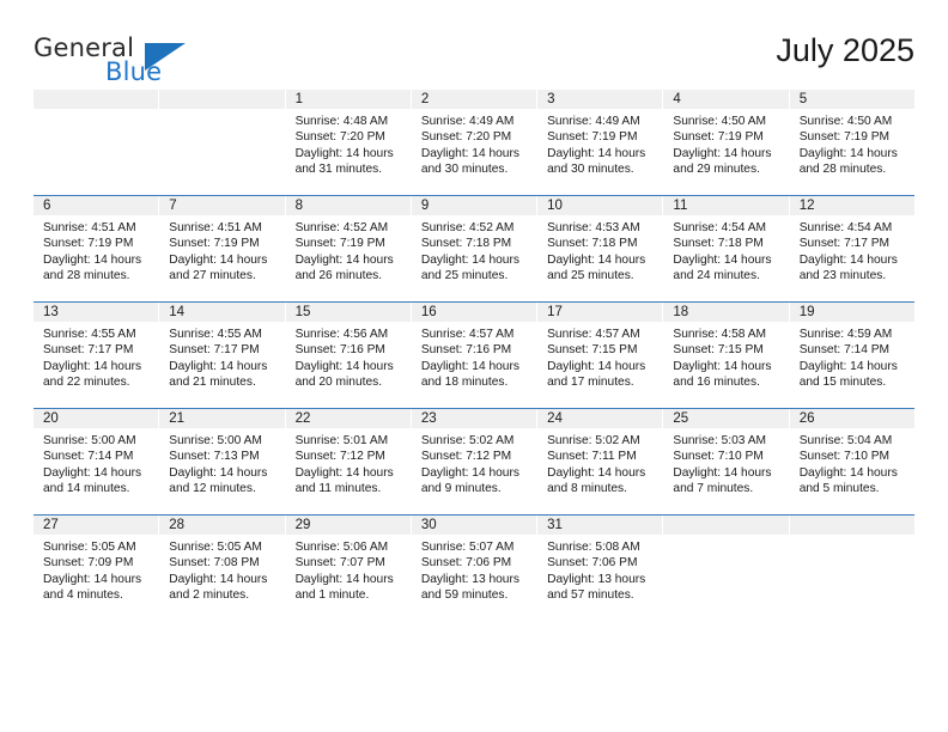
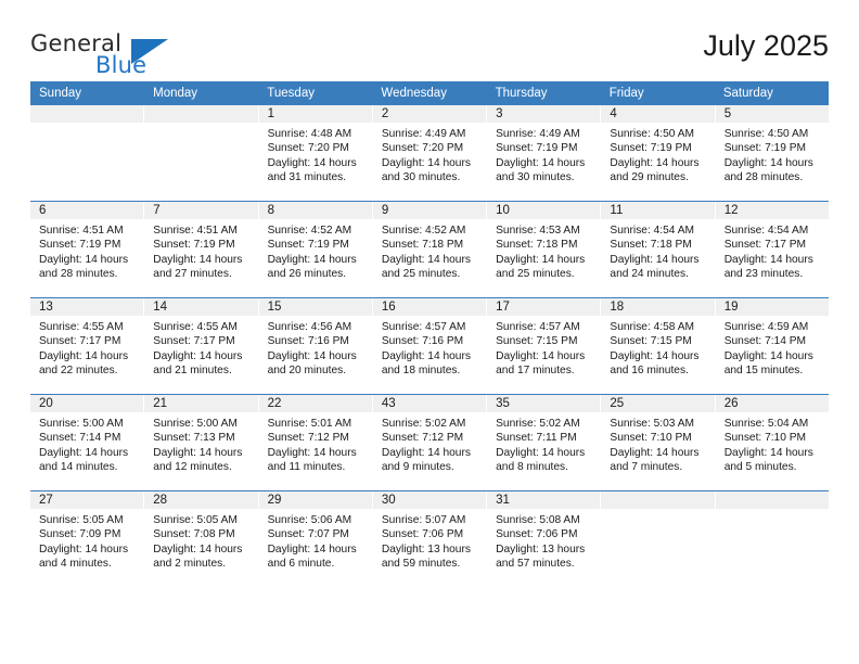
  General
  Blue
  July 2025
+ Sunday
+ Monday
+ Tuesday
+ Wednesday
+ Thursday
+ Friday
+ Saturday
  1
  Sunrise: 4:48 AM
  Sunset: 7:20 PM
  Daylight: 14 hours
  and 31 minutes.
  2
  Sunrise: 4:49 AM
  Sunset: 7:20 PM
  Daylight: 14 hours
  and 30 minutes.
  3
  Sunrise: 4:49 AM
  Sunset: 7:19 PM
  Daylight: 14 hours
  and 30 minutes.
  4
  Sunrise: 4:50 AM
  Sunset: 7:19 PM
  Daylight: 14 hours
  and 29 minutes.
  5
  Sunrise: 4:50 AM
  Sunset: 7:19 PM
  Daylight: 14 hours
  and 28 minutes.
  6
  Sunrise: 4:51 AM
  Sunset: 7:19 PM
  Daylight: 14 hours
  and 28 minutes.
  7
  Sunrise: 4:51 AM
  Sunset: 7:19 PM
  Daylight: 14 hours
  and 27 minutes.
  8
  Sunrise: 4:52 AM
  Sunset: 7:19 PM
  Daylight: 14 hours
  and 26 minutes.
  9
  Sunrise: 4:52 AM
  Sunset: 7:18 PM
  Daylight: 14 hours
  and 25 minutes.
  10
  Sunrise: 4:53 AM
  Sunset: 7:18 PM
  Daylight: 14 hours
  and 25 minutes.
  11
  Sunrise: 4:54 AM
  Sunset: 7:18 PM
  Daylight: 14 hours
  and 24 minutes.
  12
  Sunrise: 4:54 AM
  Sunset: 7:17 PM
  Daylight: 14 hours
  and 23 minutes.
  13
  Sunrise: 4:55 AM
  Sunset: 7:17 PM
  Daylight: 14 hours
  and 22 minutes.
  14
  Sunrise: 4:55 AM
  Sunset: 7:17 PM
  Daylight: 14 hours
  and 21 minutes.
  15
  Sunrise: 4:56 AM
  Sunset: 7:16 PM
  Daylight: 14 hours
  and 20 minutes.
  16
  Sunrise: 4:57 AM
  Sunset: 7:16 PM
  Daylight: 14 hours
  and 18 minutes.
  17
  Sunrise: 4:57 AM
  Sunset: 7:15 PM
  Daylight: 14 hours
  and 17 minutes.
  18
  Sunrise: 4:58 AM
  Sunset: 7:15 PM
  Daylight: 14 hours
  and 16 minutes.
  19
  Sunrise: 4:59 AM
  Sunset: 7:14 PM
  Daylight: 14 hours
  and 15 minutes.
  20
  Sunrise: 5:00 AM
  Sunset: 7:14 PM
  Daylight: 14 hours
  and 14 minutes.
  21
  Sunrise: 5:00 AM
  Sunset: 7:13 PM
  Daylight: 14 hours
  and 12 minutes.
  22
  Sunrise: 5:01 AM
  Sunset: 7:12 PM
  Daylight: 14 hours
  and 11 minutes.
- 23
+ 43
  Sunrise: 5:02 AM
  Sunset: 7:12 PM
  Daylight: 14 hours
  and 9 minutes.
- 24
+ 35
  Sunrise: 5:02 AM
  Sunset: 7:11 PM
  Daylight: 14 hours
  and 8 minutes.
  25
  Sunrise: 5:03 AM
  Sunset: 7:10 PM
  Daylight: 14 hours
  and 7 minutes.
  26
  Sunrise: 5:04 AM
  Sunset: 7:10 PM
  Daylight: 14 hours
  and 5 minutes.
  27
  Sunrise: 5:05 AM
  Sunset: 7:09 PM
  Daylight: 14 hours
  and 4 minutes.
  28
  Sunrise: 5:05 AM
  Sunset: 7:08 PM
  Daylight: 14 hours
  and 2 minutes.
  29
  Sunrise: 5:06 AM
  Sunset: 7:07 PM
  Daylight: 14 hours
- and 1 minute.
+ and 6 minute.
  30
  Sunrise: 5:07 AM
  Sunset: 7:06 PM
  Daylight: 13 hours
  and 59 minutes.
  31
  Sunrise: 5:08 AM
  Sunset: 7:06 PM
  Daylight: 13 hours
  and 57 minutes.
